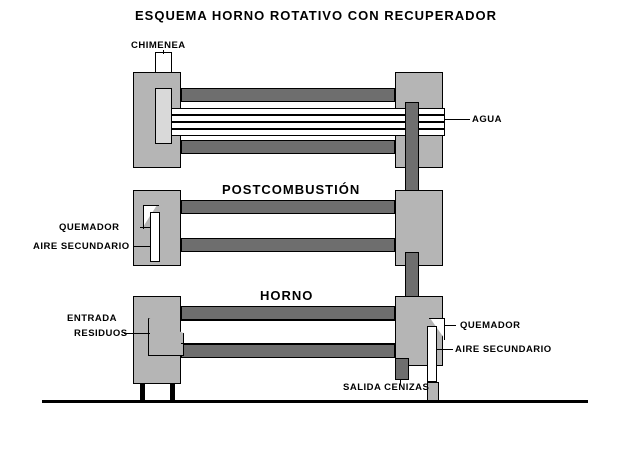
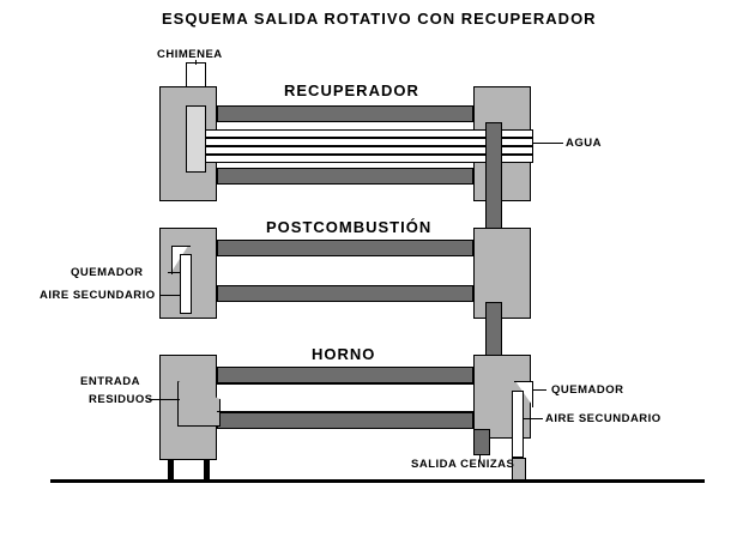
- ESQUEMA HORNO ROTATIVO CON RECUPERADOR
+ ESQUEMA SALIDA ROTATIVO CON RECUPERADOR
+ RECUPERADOR
  CHIMENEA
  AGUA
  POSTCOMBUSTIÓN
  QUEMADOR
  AIRE SECUNDARIO
  HORNO
  ENTRADA
  RESIDUO
  QUEMADOR
  AIRE SECUNDARIO
  SALIDA CENIZAS
